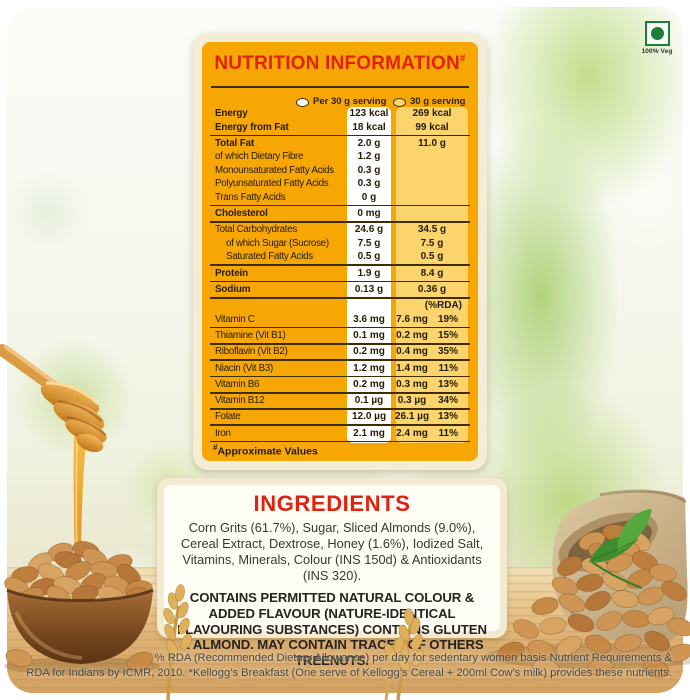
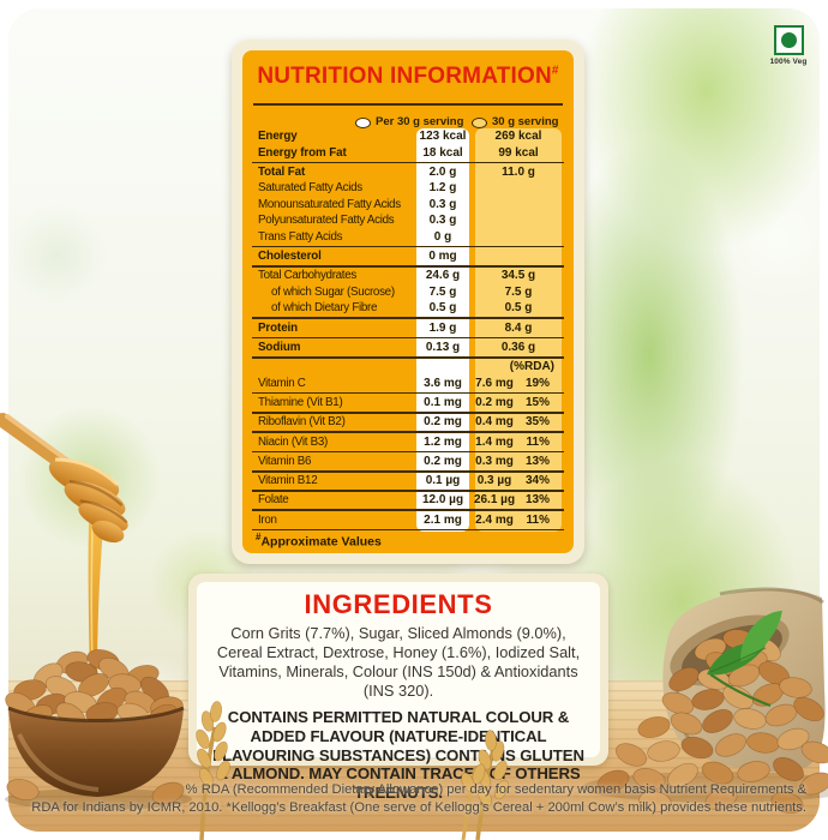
  NUTRITION INFORMATION#
  Per 30 g serving
  Energy
  123 kcal
  269 kcal
  Energy from Fat
  18 kcal
  99 kcal
  Total Fat
  2.0 g
  11.0 g
- of which Dietary Fibre
+ Saturated Fatty Acids
  1.2 g
  Monounsaturated Fatty Acids
  0.3 g
  Polyunsaturated Fatty Acids
  0.3 g
  Trans Fatty Acids
  0 g
  Cholesterol
  0 mg
  Total Carbohydrates
  24.6 g
  34.5 g
  of which Sugar (Sucrose)
  7.5 g
  7.5 g
- Saturated Fatty Acids
+ of which Dietary Fibre
  0.5 g
  0.5 g
  Protein
  1.9 g
  8.4 g
  Sodium
  0.13 g
  0.36 g
  (%RDA)
  Vitamin C
  3.6 mg
  7.6 mg
  19%
  Thiamine (Vit B1)
  0.1 mg
  0.2 mg
  15%
  Riboflavin (Vit B2)
  0.2 mg
  0.4 mg
  35%
  Niacin (Vit B3)
  1.2 mg
  1.4 mg
  11%
  Vitamin B6
  0.2 mg
  0.3 mg
  13%
  Vitamin B12
  0.1 µg
  0.3 µg
  34%
  Folate
  12.0 µg
  26.1 µg
  13%
  Iron
  2.1 mg
  2.4 mg
  11%
  #Approximate Values
  INGREDIENTS
- Corn Grits (61.7%), Sugar, Sliced Almonds (9.0%), Cereal Extract, Dextrose, Honey (1.6%), Iodized Salt, Vitamins, Minerals, Colour (INS 150d) & Antioxidants (INS 320).
+ Corn Grits (7.7%), Sugar, Sliced Almonds (9.0%), Cereal Extract, Dextrose, Honey (1.6%), Iodized Salt, Vitamins, Minerals, Colour (INS 150d) & Antioxidants (INS 320).
  CONTAINS PERMITTED NATURAL COLOUR & ADDED FLAVOUR (NATURE-IDETICAL LAVOURING SUBSTANCES) CONTS GLUTEN ALMOND. MAY CONTAIN TRACEF OTHERS TREENUTS.
  % RDA (Recommended Dietary Allowance) per day for sedentary women basis Nutrient Requirements &
  RDA for Indians by ICMR, 2010. *Kellogg’s Breakfast (One serve of Kellogg’s Cereal + 200ml Cow’s milk) provides these nutrients.
